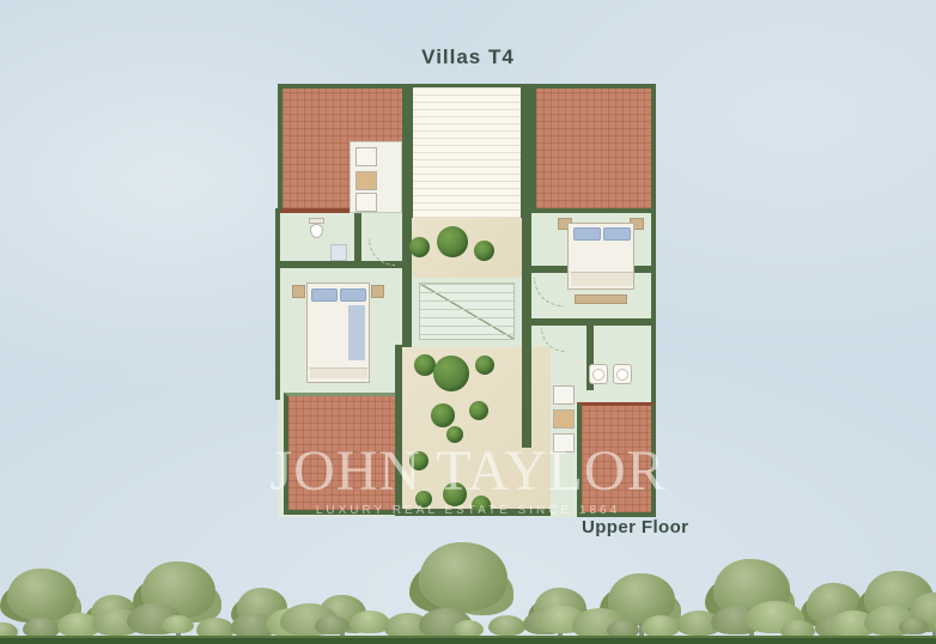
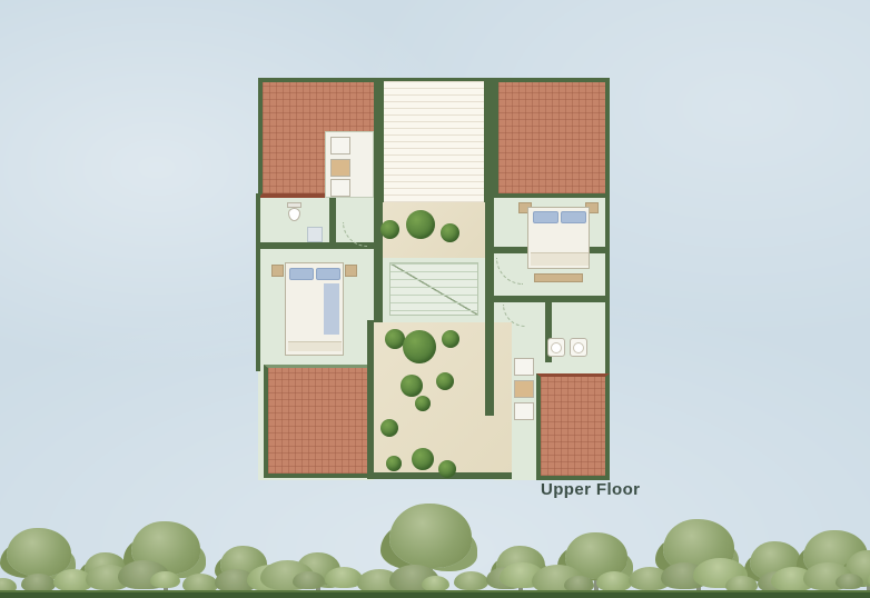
- Villas T4
- JOHN TAYLOR
- LUXURY REAL ESTATE SINCE 1864
  Upper Floor
